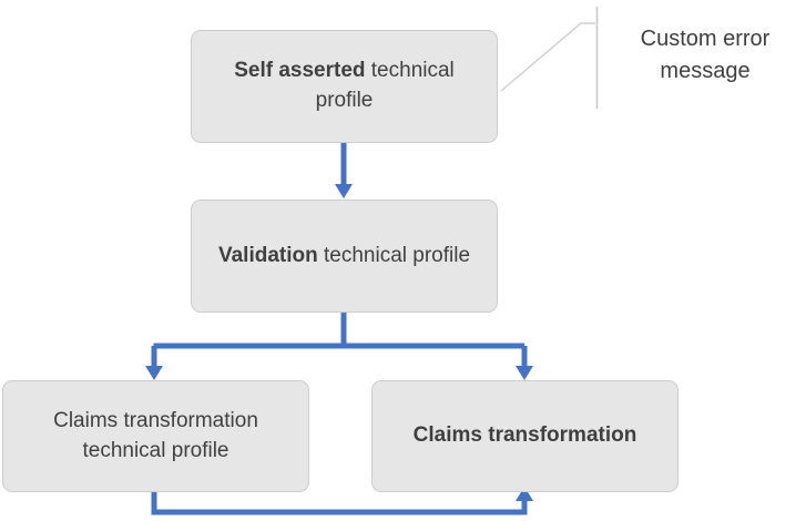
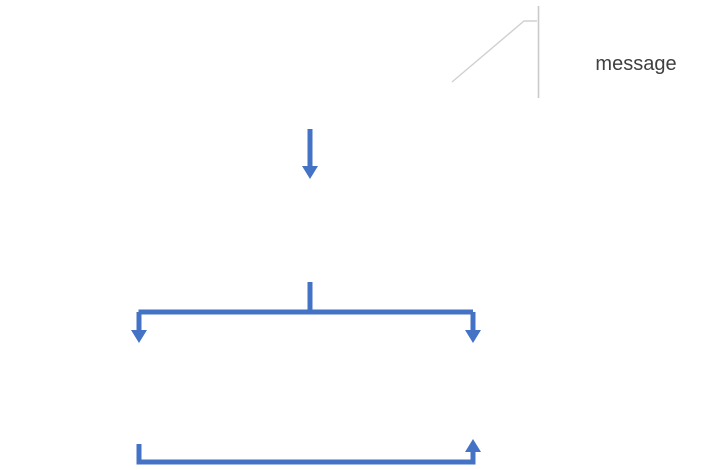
- Self asserted technical profile
- Validation technical profile
- Claims transformation technical profile
- Claims transformation
- Custom error
  message
